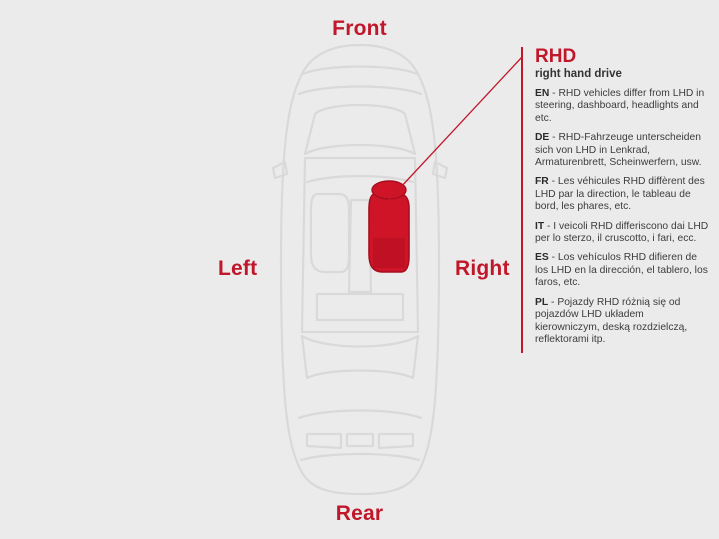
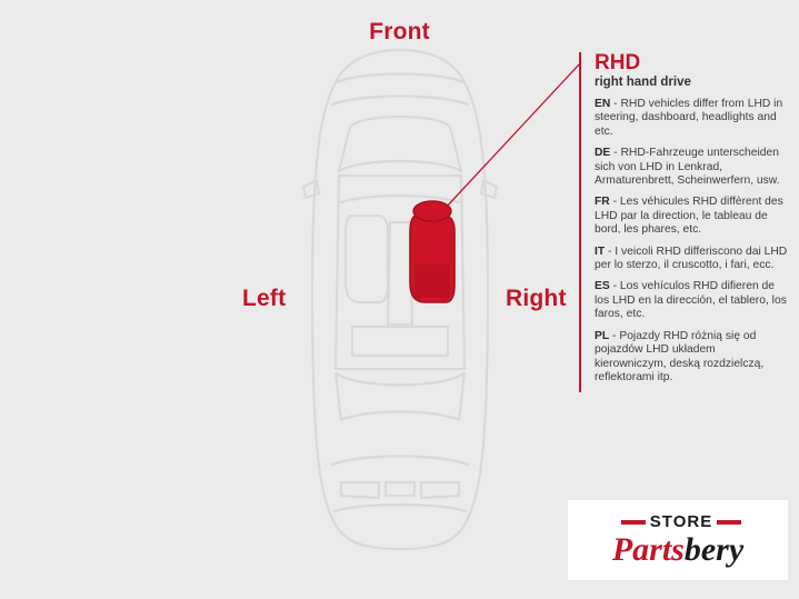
  Front
- Rear
  Left
  Right
  RHD
  right hand drive
  EN - RHD vehicles differ from LHD in steering, dashboard, headlights and etc.
  DE - RHD-Fahrzeuge unterscheiden sich von LHD in Lenkrad, Armaturenbrett, Scheinwerfern, usw.
  FR - Les véhicules RHD diffèrent des LHD par la direction, le tableau de bord, les phares, etc.
  IT - I veicoli RHD differiscono dai LHD per lo sterzo, il cruscotto, i fari, ecc.
  ES - Los vehículos RHD difieren de los LHD en la dirección, el tablero, los faros, etc.
  PL - Pojazdy RHD różnią się od pojazdów LHD układem kierowniczym, deską rozdzielczą, reflektorami itp.
+ STORE
+ Partsbery
